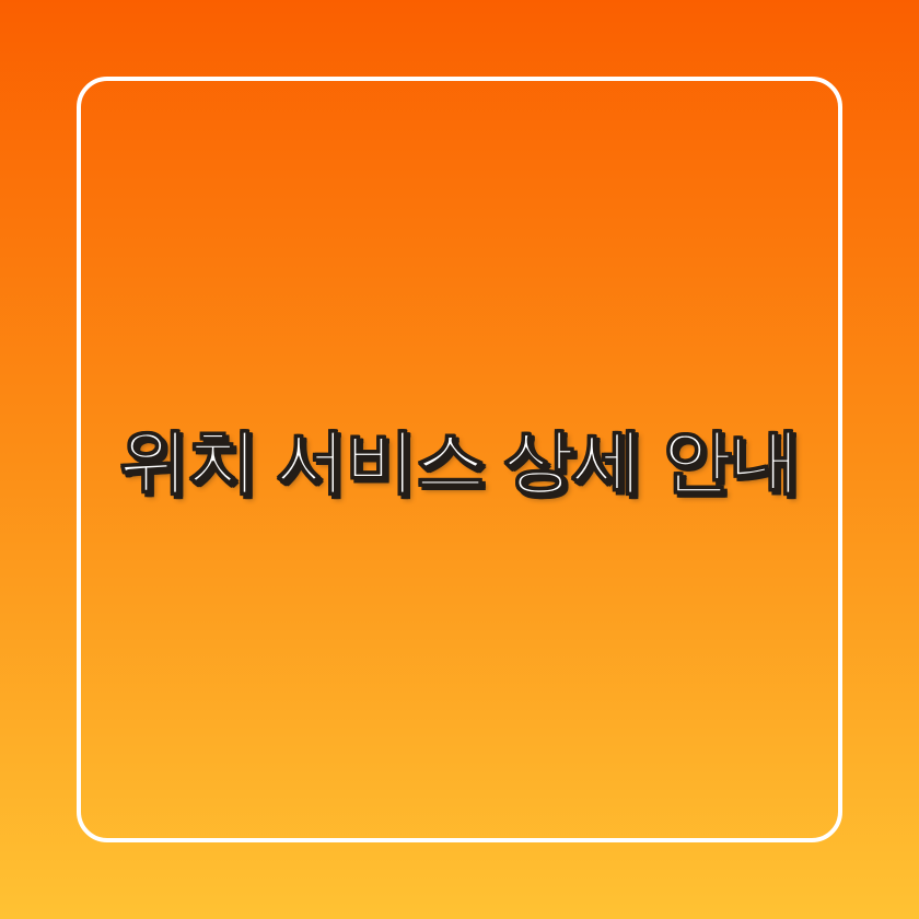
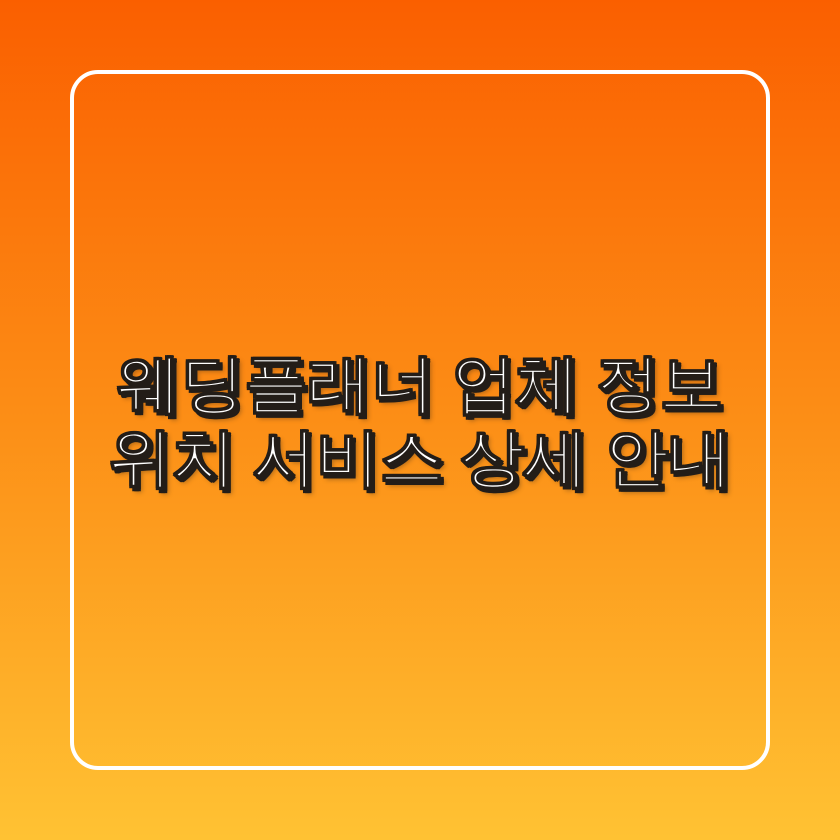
+ 웨딩플래너 업체 정보
  위치 서비스 상세 안내
